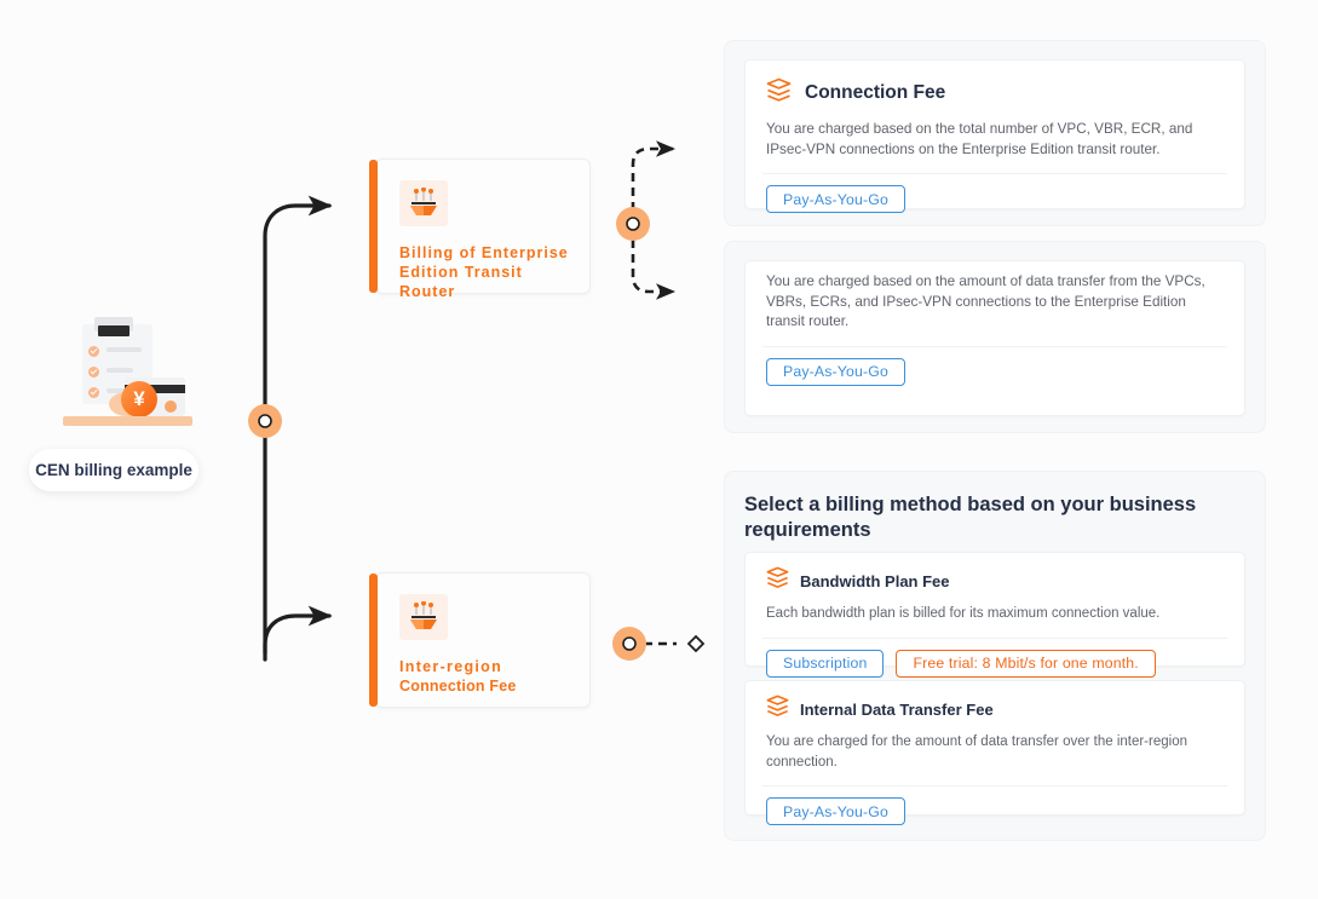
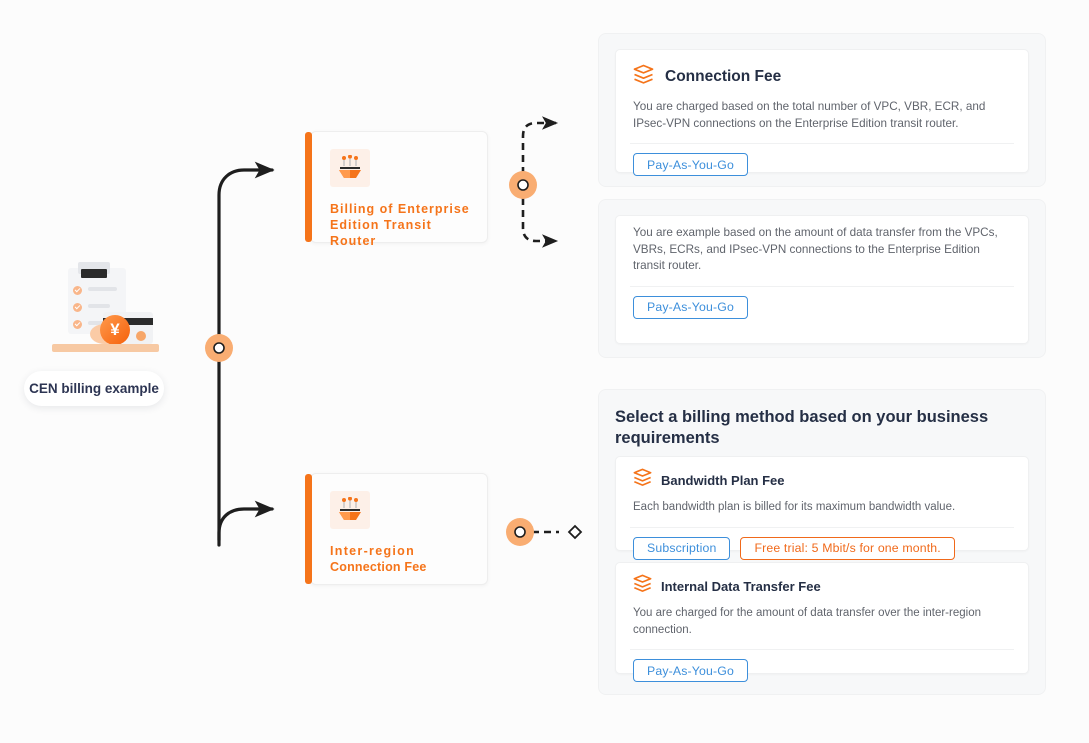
  ¥
  CEN billing example
  Billing of Enterprise Edition Transit Router
  Inter-region
  Connection Fee
  Connection Fee
  You are charged based on the total number of VPC, VBR, ECR, and IPsec-VPN connections on the Enterprise Edition transit router.
  Pay-As-You-Go
- You are charged based on the amount of data transfer from the VPCs, VBRs, ECRs, and IPsec-VPN connections to the Enterprise Edition transit router.
+ You are example based on the amount of data transfer from the VPCs, VBRs, ECRs, and IPsec-VPN connections to the Enterprise Edition transit router.
  Pay-As-You-Go
  Select a billing method based on your business requirements
  Bandwidth Plan Fee
- Each bandwidth plan is billed for its maximum connection value.
+ Each bandwidth plan is billed for its maximum bandwidth value.
  Subscription
- Free trial: 8 Mbit/s for one month.
+ Free trial: 5 Mbit/s for one month.
  Internal Data Transfer Fee
  You are charged for the amount of data transfer over the inter-region connection.
  Pay-As-You-Go
